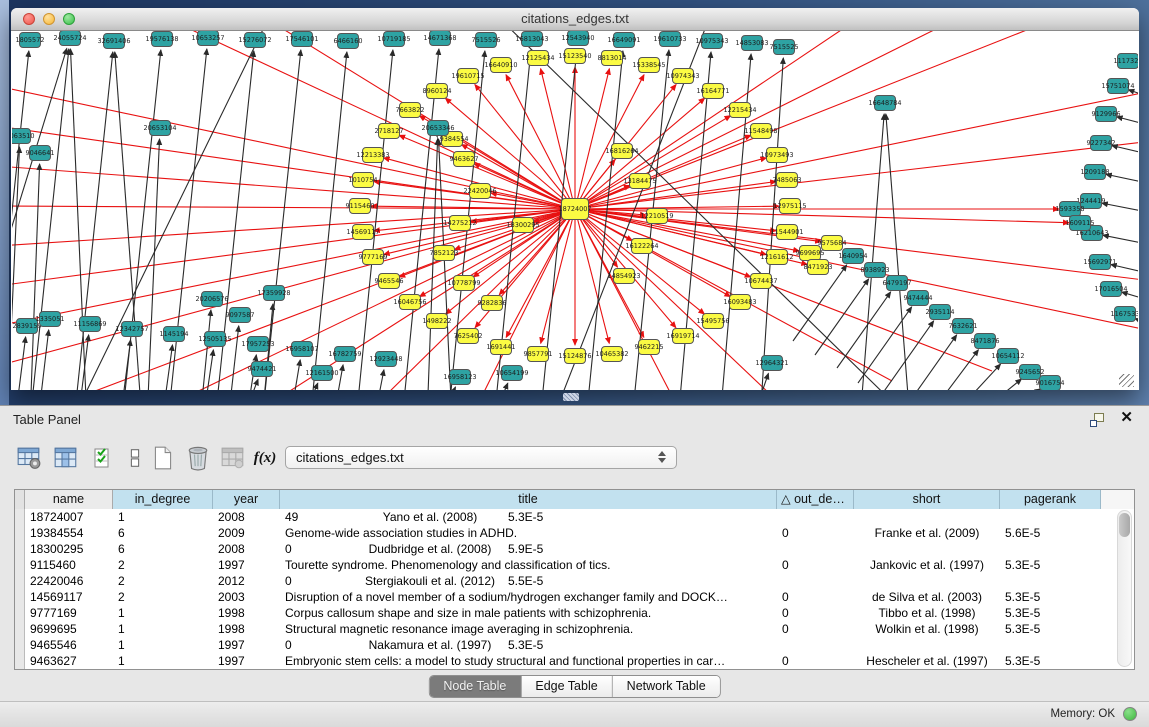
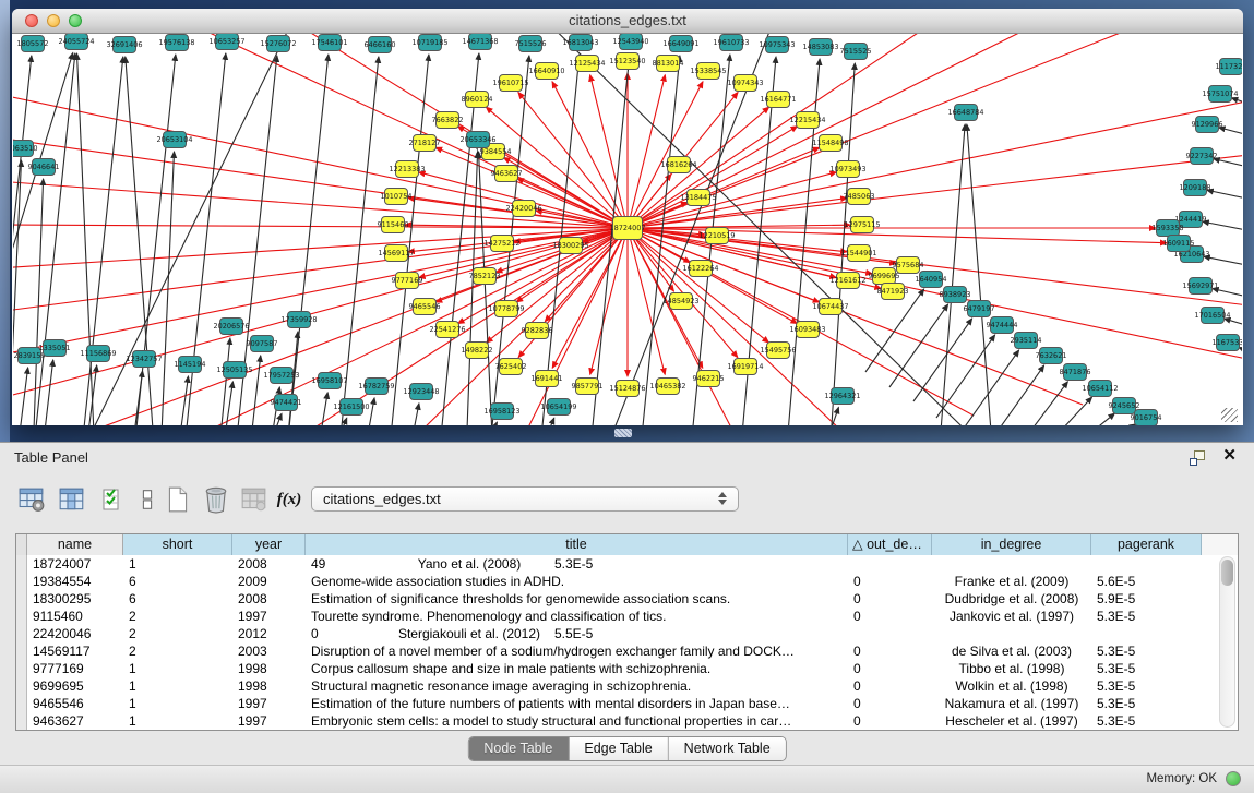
  citations_edges.txt
  18724007
  12975115
  7485063
  10973493
  12215434
  16164771
  10974343
  15338545
  8813014
  15123540
  12125434
  16640910
  19610715
  8960124
  7663822
  12213383
  1010754
  9115460
  14569117
  9777169
  9465546
- 16046756
+ 22541276
  1498222
  7625402
  1691441
  9857791
  15124876
  10465382
  9462215
  16919714
  15495756
  16093483
  10674437
  12161612
  11544901
  19384554
  9463627
  22420046
  14275212
  7852123
  10778799
  9282836
  16816264
  13184475
  12210519
  16122264
  14854923
  18300295
  9699695
  9575684
  8471923
  1805572
  24055724
  32691406
  19576138
  10653257
  15276072
  17546101
  6466160
  10719185
  14671368
  7515526
  16813043
  12543940
  16649091
  19610733
  10975343
  14853083
  7515525
  063510
  9046641
  2839159
  1335051
  11156869
  12342757
  1145194
  12505135
  17957253
  16958107
  16782759
  12923448
  20206576
  17359928
  9097587
  9474421
  12161500
  16958123
  10654199
  12964321
  16648784
  111732
  15751074
  9129966
  9227342
  1209188
  1244419
  16210643
  15692971
  17016504
  1167533
  1593358
  1609115
  1640954
  8938923
  6479197
  9474444
  2935114
  7632621
  8471876
  10654112
  9245652
  9016754
  Table Panel
  ✕
  f(x)
  citations_edges.txt
  name
- in_degree
+ short
  year
  title
  △ out_de…
- short
+ in_degree
  pagerank
  18724007
  1
  2008
  49
  Yano et al. (2008)
  5.3E-5
  19384554
  6
  2009
  Genome-wide association studies in ADHD.
  0
  Franke et al. (2009)
  5.6E-5
  18300295
  6
  2008
+ Estimation of significance thresholds for genomewide association scans.
  0
  Dudbridge et al. (2008)
  5.9E-5
  9115460
  2
  1997
  Tourette syndrome. Phenomenology and classification of tics.
  0
  Jankovic et al. (1997)
  5.3E-5
  22420046
  2
  2012
  0
  Stergiakouli et al. (2012)
  5.5E-5
  14569117
  2
  2003
  Disruption of a novel member of a sodium/hydrogen exchanger family and DOCK…
  0
  de Silva et al. (2003)
  5.3E-5
  9777169
  1
  1998
  Corpus callosum shape and size in male patients with schizophrenia.
  0
  Tibbo et al. (1998)
  5.3E-5
  9699695
  1
  1998
  Structural magnetic resonance image averaging in schizophrenia.
  0
  Wolkin et al. (1998)
  5.3E-5
  9465546
  1
  1997
+ Estimation of the future numbers of patients with mental disorders in Japan base…
  0
  Nakamura et al. (1997)
  5.3E-5
  9463627
  1
  1997
  Embryonic stem cells: a model to study structural and functional properties in car…
  0
  Hescheler et al. (1997)
  5.3E-5
  Node Table
  Edge Table
  Network Table
  Memory: OK
